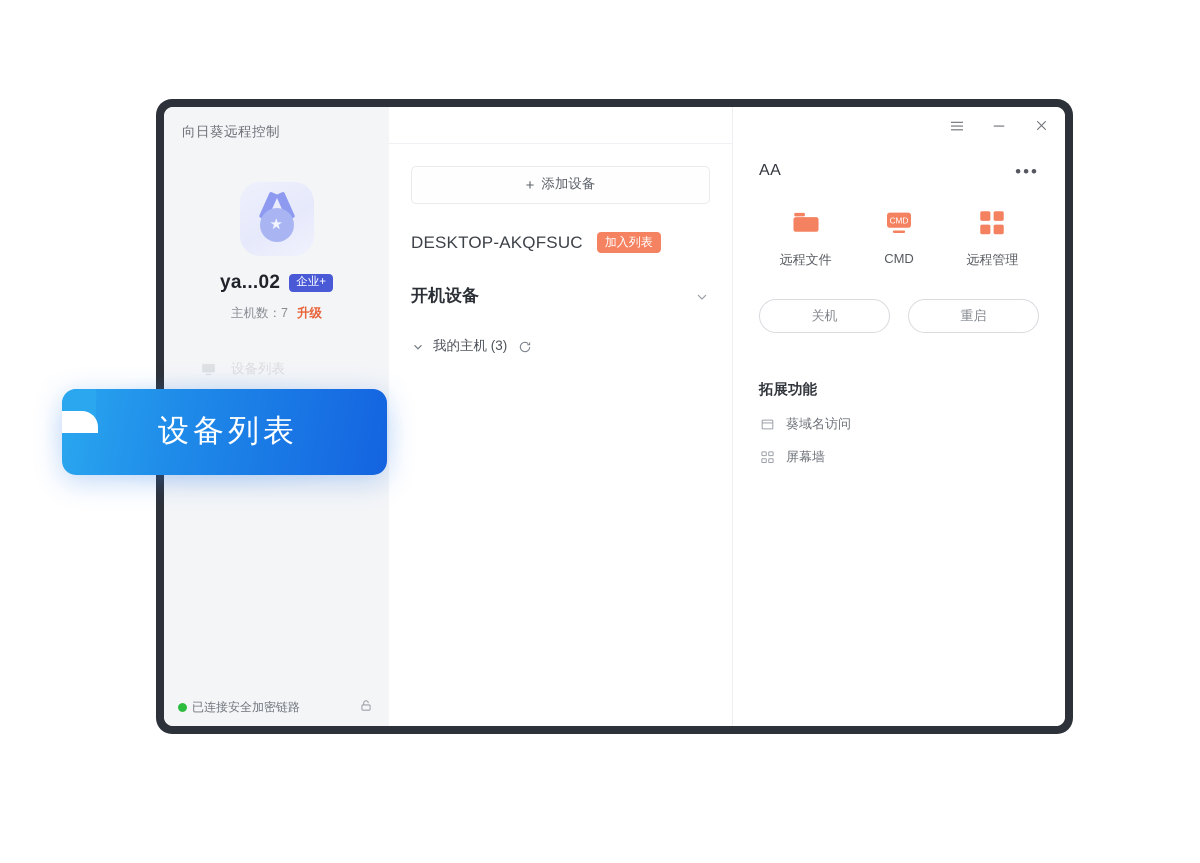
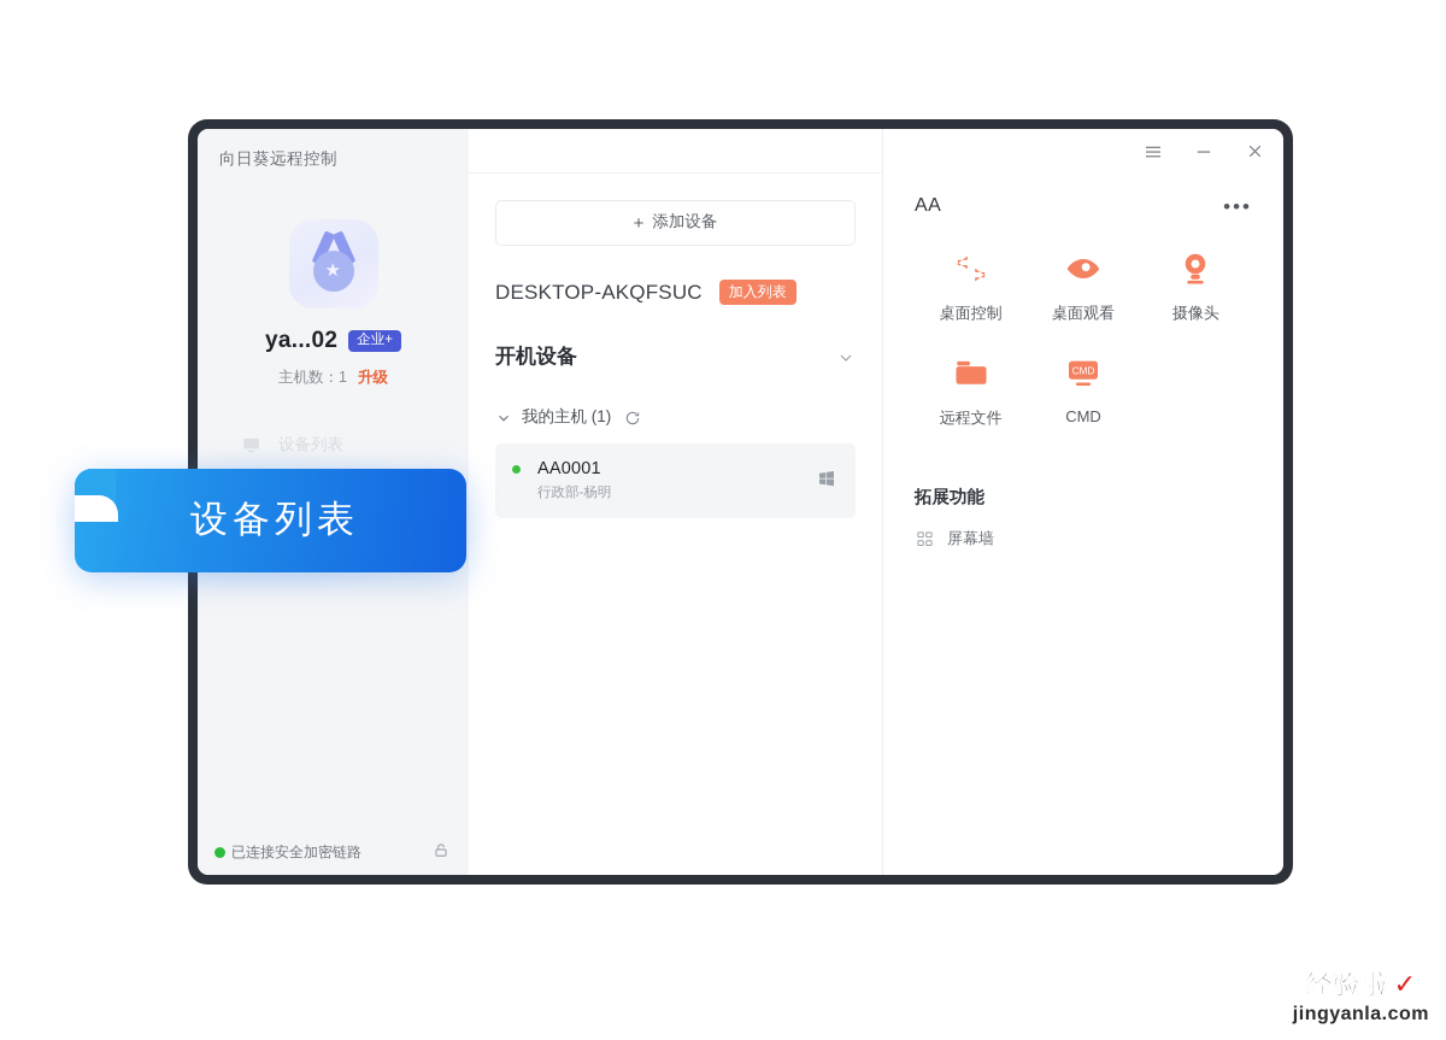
  向日葵远程控制
  ★
  ya...02
  企业+
- 主机数：7 升级
+ 主机数：1 升级
  设备列表
  已连接安全加密链路
  +
  添加设备
  DESKTOP-AKQFSUC
  加入列表
  开机设备
- 我的主机 (3)
+ 我的主机 (1)
+ AA0001
+ 行政部-杨明
  AA
  •••
+ 桌面控制
+ 桌面观看
+ 摄像头
  远程文件
  CMD
  CMD
- 远程管理
- 关机
- 重启
  拓展功能
- 葵域名访问
  屏幕墙
  设备列表
+ 经验啦
+ ✓
+ jingyanla.com
